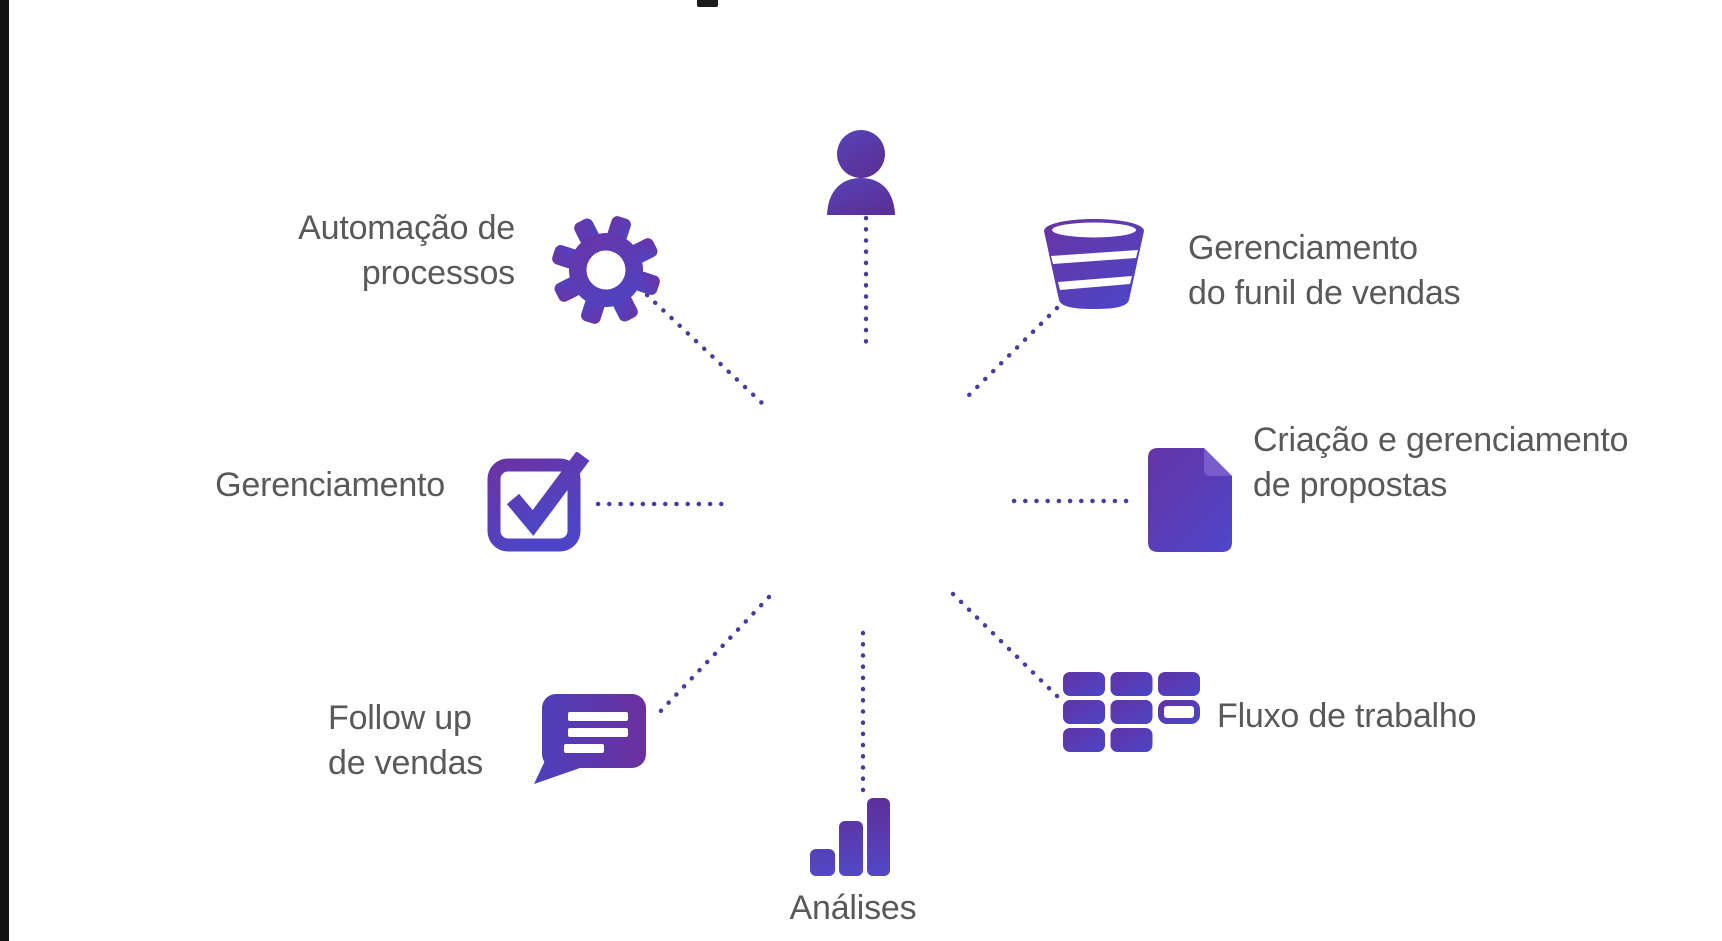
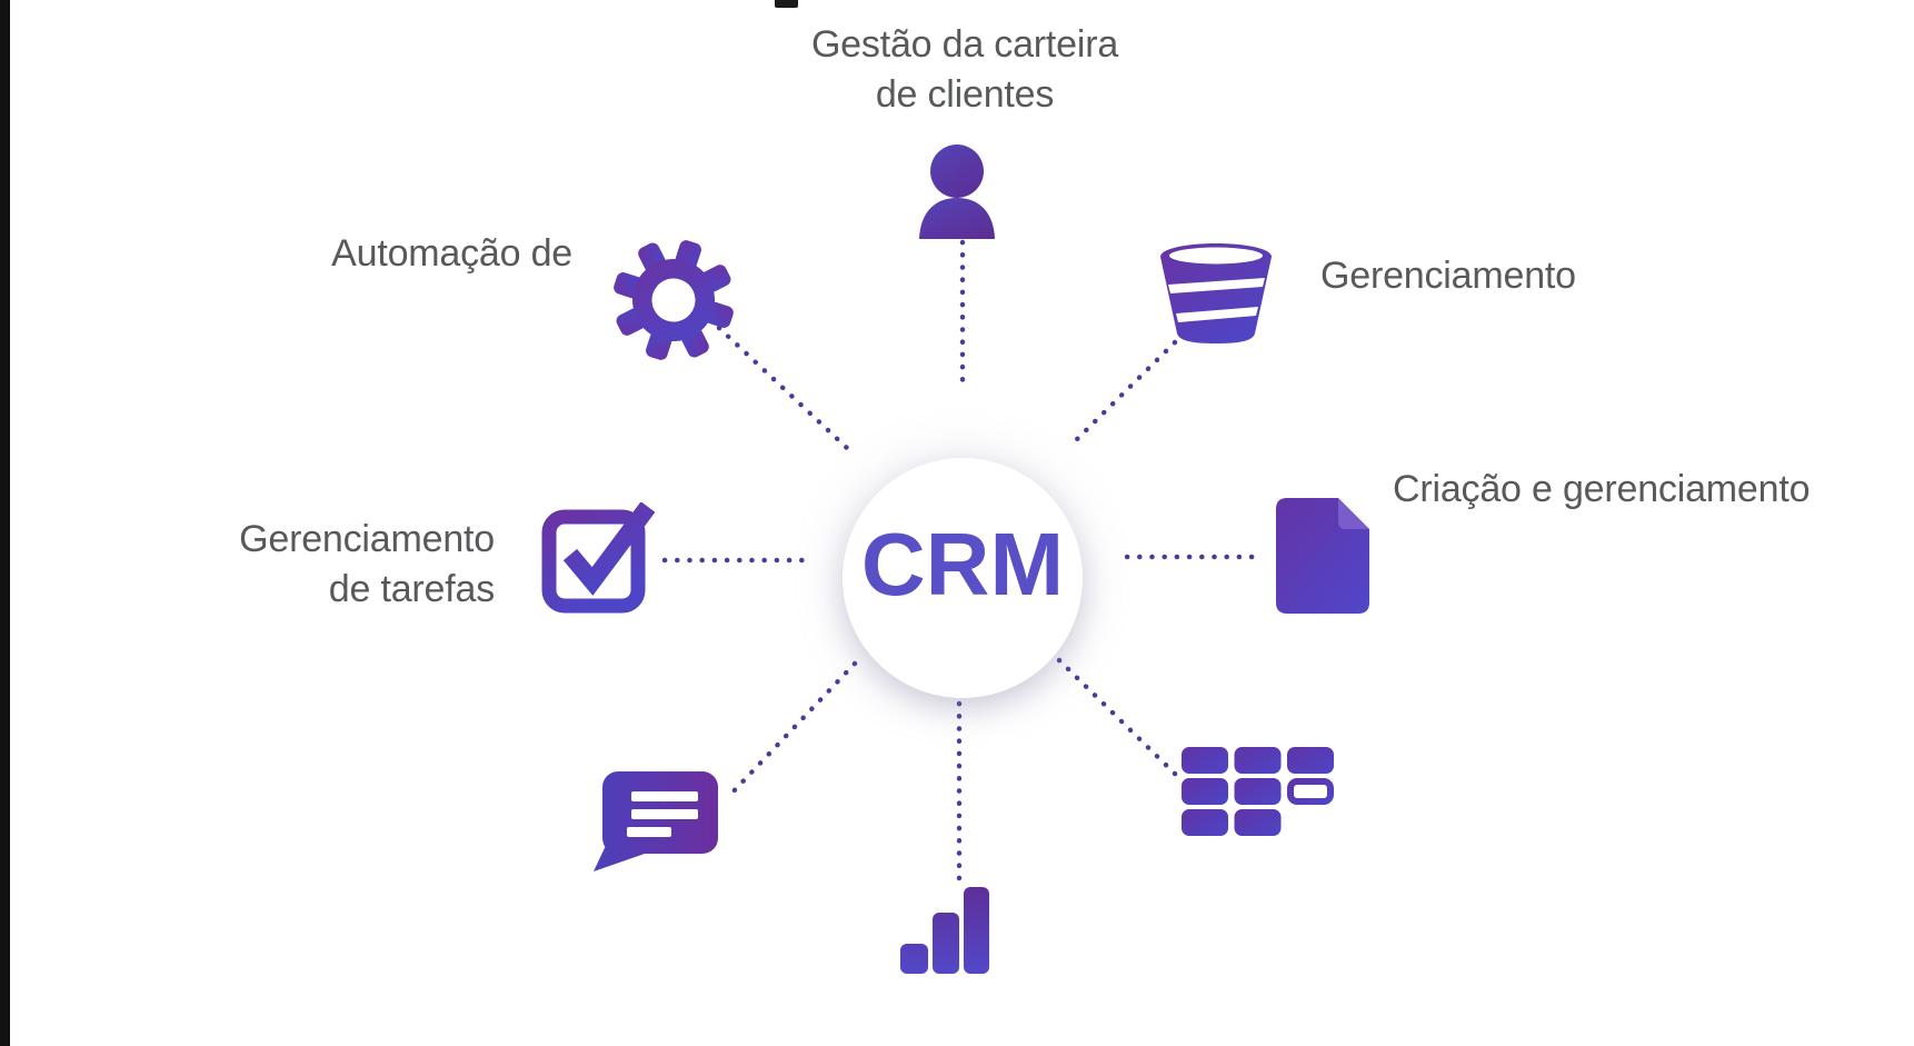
+ CRM
+ Gestão da carteira
+ de clientes
  Automação de
- processos
  Gerenciamento
- do funil de vendas
  Gerenciamento
+ de tarefas
  Criação e gerenciamento
- de propostas
- Follow up
- de vendas
- Fluxo de trabalho
- Análises
